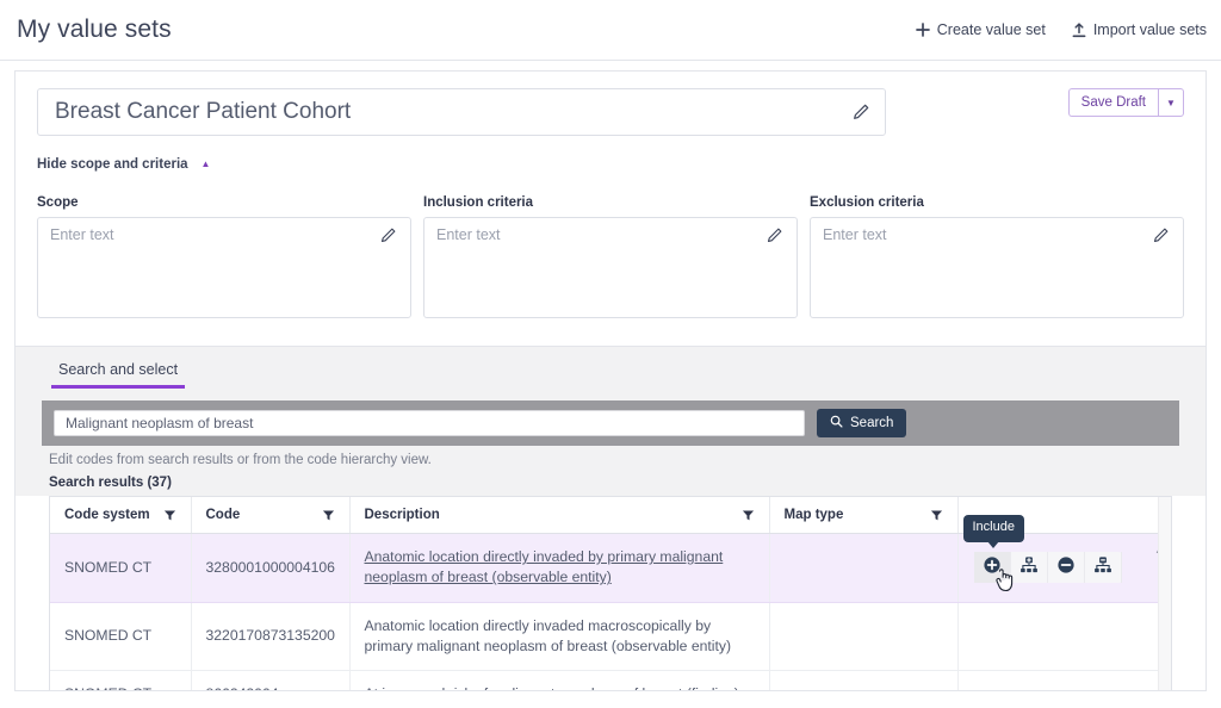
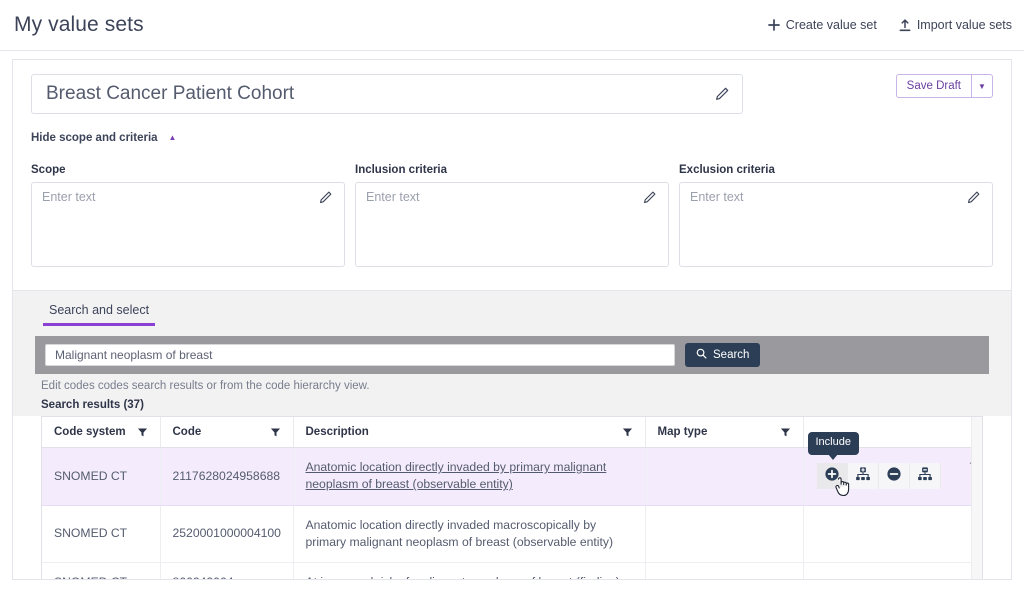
  My value sets
  Create value set
  Import value sets
  Breast Cancer Patient Cohort
  Save Draft
  ▼
  Hide scope and criteria
  ▲
  Scope
  Enter text
  Inclusion criteria
  Enter text
  Exclusion criteria
  Enter text
  Search and select
  Malignant neoplasm of breast
  Search
- Edit codes from search results or from the code hierarchy view.
+ Edit codes codes search results or from the code hierarchy view.
  Search results (37)
  Code system	Code	Description	Map type
- SNOMED CT	3280001000004106	Anatomic location directly invaded by primary malignant neoplasm of breast (observable entity)		Include
+ SNOMED CT	2117628024958688	Anatomic location directly invaded by primary malignant neoplasm of breast (observable entity)		Include
- SNOMED CT	3220170873135200	Anatomic location directly invaded macroscopically by primary malignant neoplasm of breast (observable entity)
+ SNOMED CT	2520001000004100	Anatomic location directly invaded macroscopically by primary malignant neoplasm of breast (observable entity)
